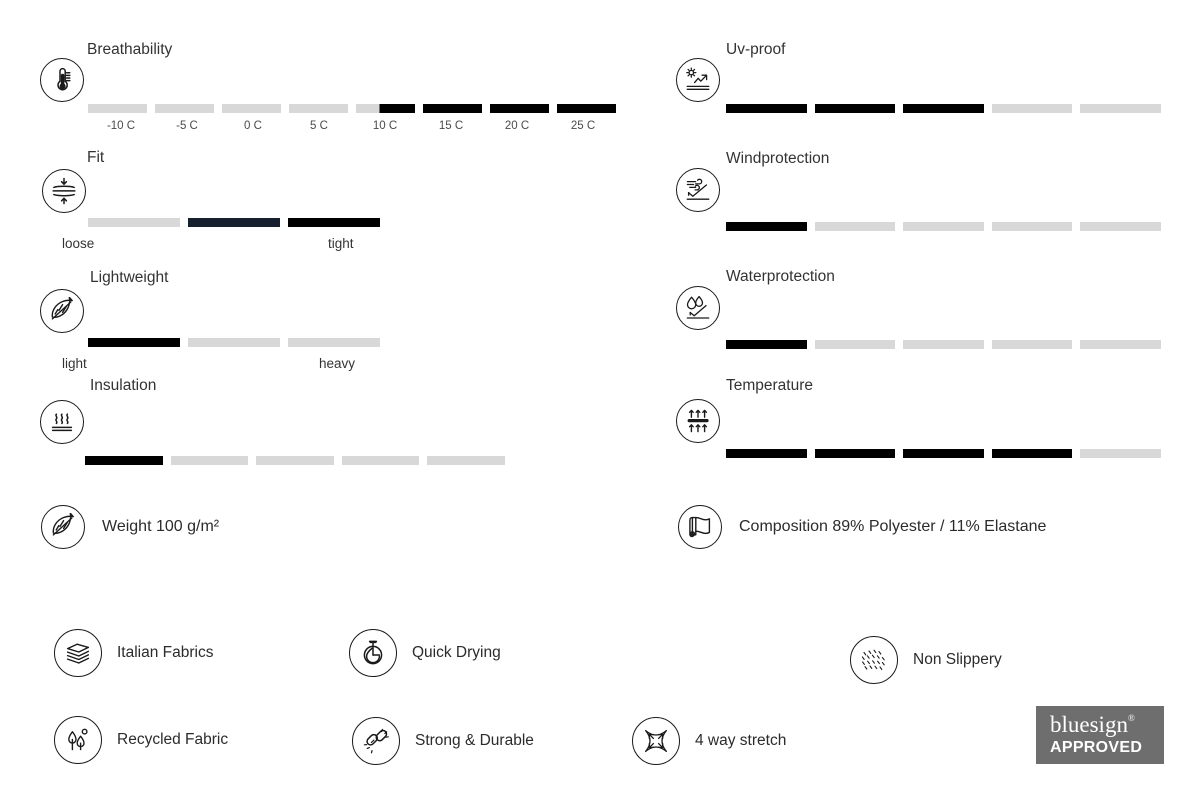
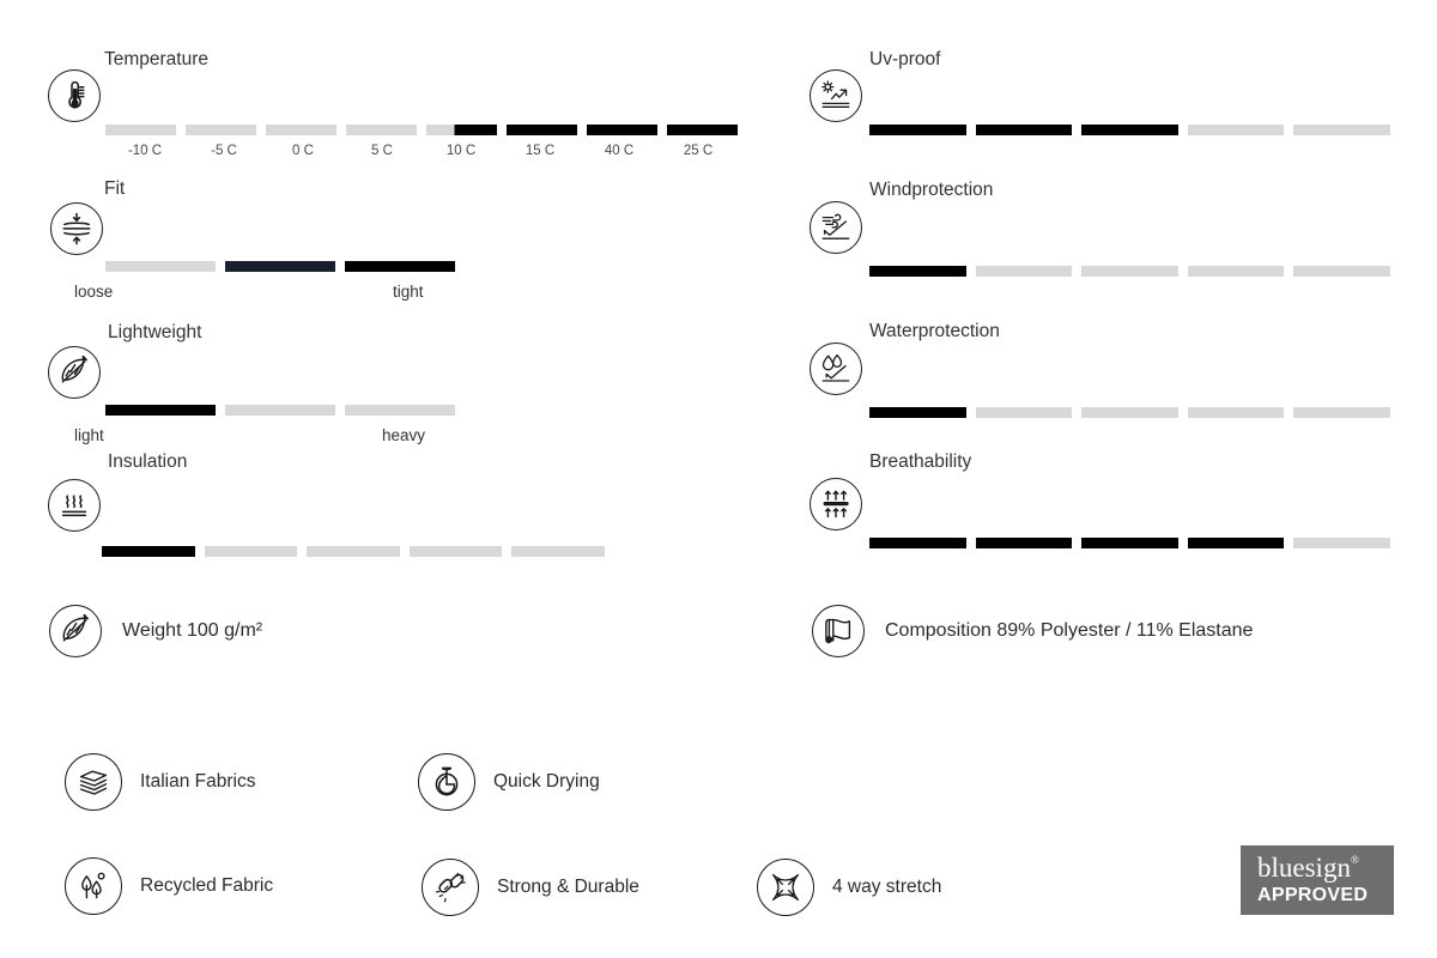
- Breathability
+ Temperature
  -10 C
  -5 C
  0 C
  5 C
  10 C
  15 C
- 20 C
+ 40 C
  25 C
  Fit
  loose
  tight
  Lightweight
  light
  heavy
  Insulation
  Uv-proof
  Windprotection
  Waterprotection
- Temperature
+ Breathability
  Weight 100 g/m²
  Composition 89% Polyester / 11% Elastane
  Italian Fabrics
  Quick Drying
- Non Slippery
  Recycled Fabric
  Strong & Durable
  4 way stretch
  bluesign
  ®
  APPROVED
